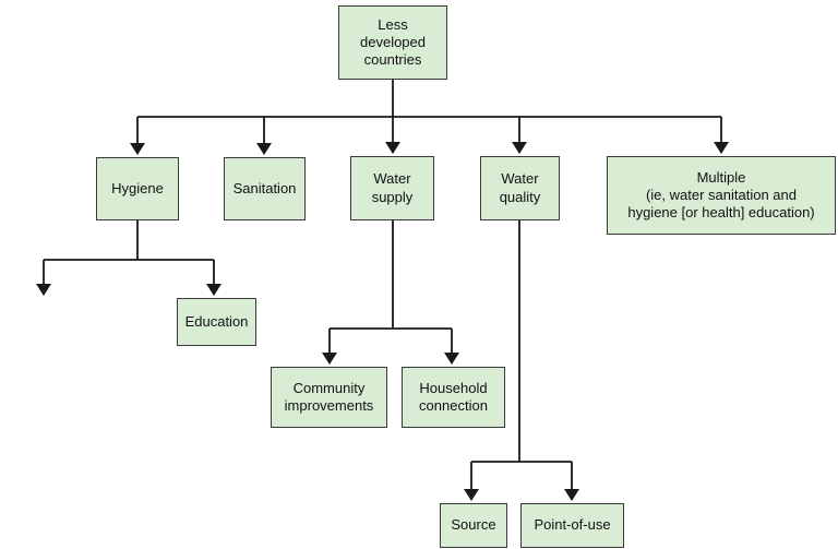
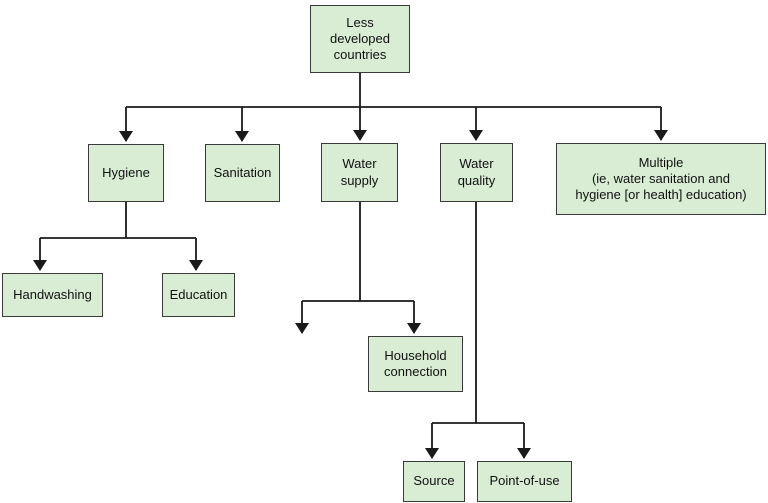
  Less
  developed
  countries
  Hygiene
  Sanitation
  Water
  supply
  Water
  quality
  Multiple
  (ie, water sanitation and
  hygiene [or health] education)
+ Handwashing
  Education
- Community
- improvements
  Household
  connection
  Source
  Point-of-use
